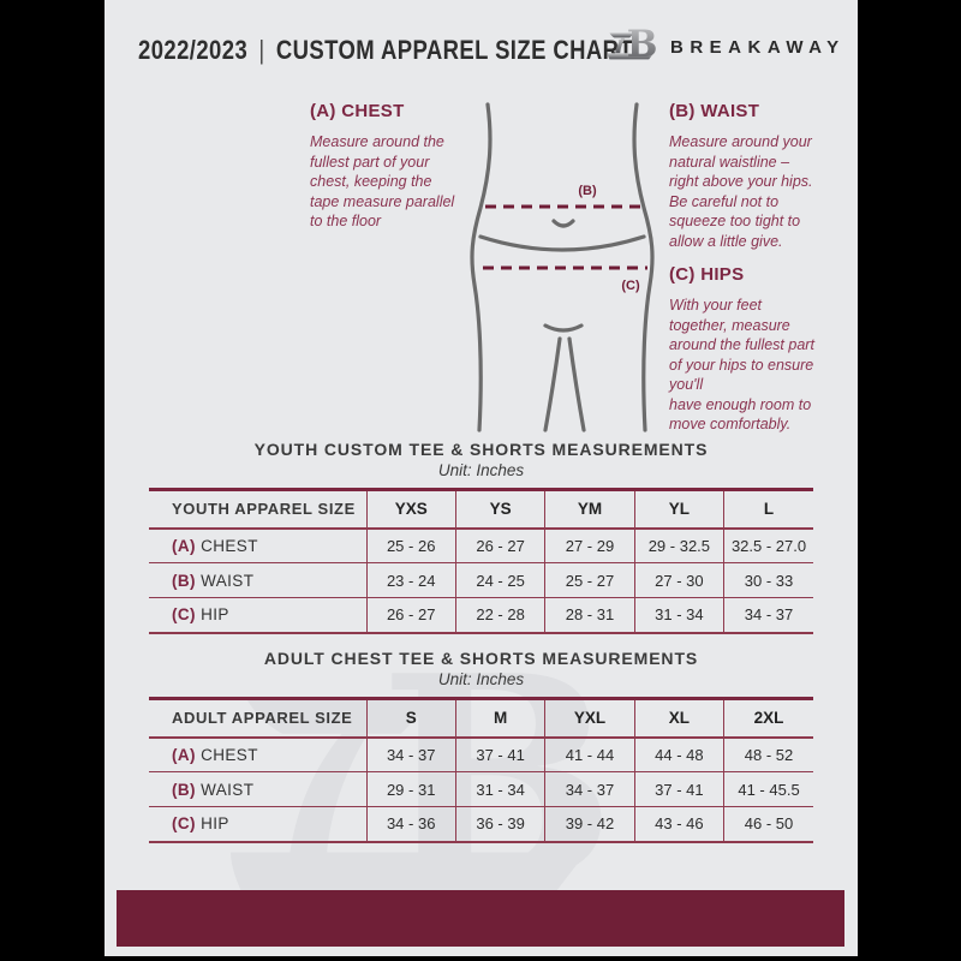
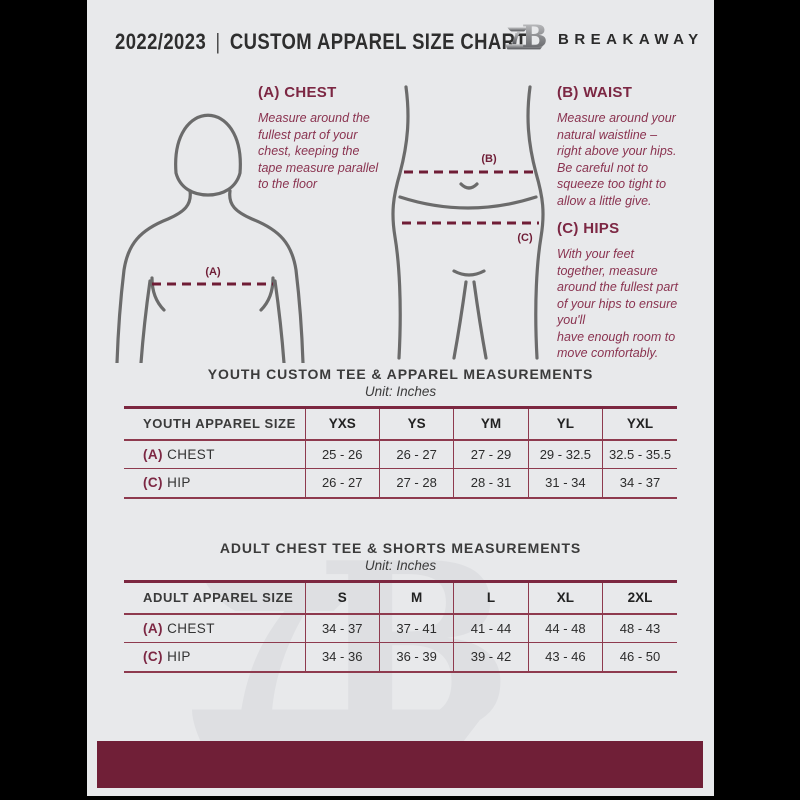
  2022/2023 | CUSTOM APPAREL SIZE CHAR
  BREAKAWAY
+ (A)
  (B)
  (C)
  (A) CHEST
  Measure around the
  fullest part of your
  chest, keeping the
  tape measure parallel
  to the floor
  (B) WAIST
  Measure around your
  natural waistline –
  right above your hips.
  Be careful not to
  squeeze too tight to
  allow a little give.
  (C) HIPS
  With your feet
  together, measure
  around the fullest part
  of your hips to ensure
  you'll
  have enough room to
  move comfortably.
- YOUTH CUSTOM TEE & SHORTS MEASUREMENTS
+ YOUTH CUSTOM TEE & APPAREL MEASUREMENTS
  Unit: Inches
- YOUTH APPAREL SIZE	YXS	YS	YM	YL	L
+ YOUTH APPAREL SIZE	YXS	YS	YM	YL	YXL
- (A) CHEST	25 - 26	26 - 27	27 - 29	29 - 32.5	32.5 - 27.0
+ (A) CHEST	25 - 26	26 - 27	27 - 29	29 - 32.5	32.5 - 35.5
- (B) WAIST	23 - 24	24 - 25	25 - 27	27 - 30	30 - 33
- (C) HIP	26 - 27	22 - 28	28 - 31	31 - 34	34 - 37
+ (C) HIP	26 - 27	27 - 28	28 - 31	31 - 34	34 - 37
  ADULT CHEST TEE & SHORTS MEASUREMENTS
  Unit: Inches
- ADULT APPAREL SIZE	S	M	YXL	XL	2XL
+ ADULT APPAREL SIZE	S	M	L	XL	2XL
- (A) CHEST	34 - 37	37 - 41	41 - 44	44 - 48	48 - 52
+ (A) CHEST	34 - 37	37 - 41	41 - 44	44 - 48	48 - 43
- (B) WAIST	29 - 31	31 - 34	34 - 37	37 - 41	41 - 45.5
  (C) HIP	34 - 36	36 - 39	39 - 42	43 - 46	46 - 50
